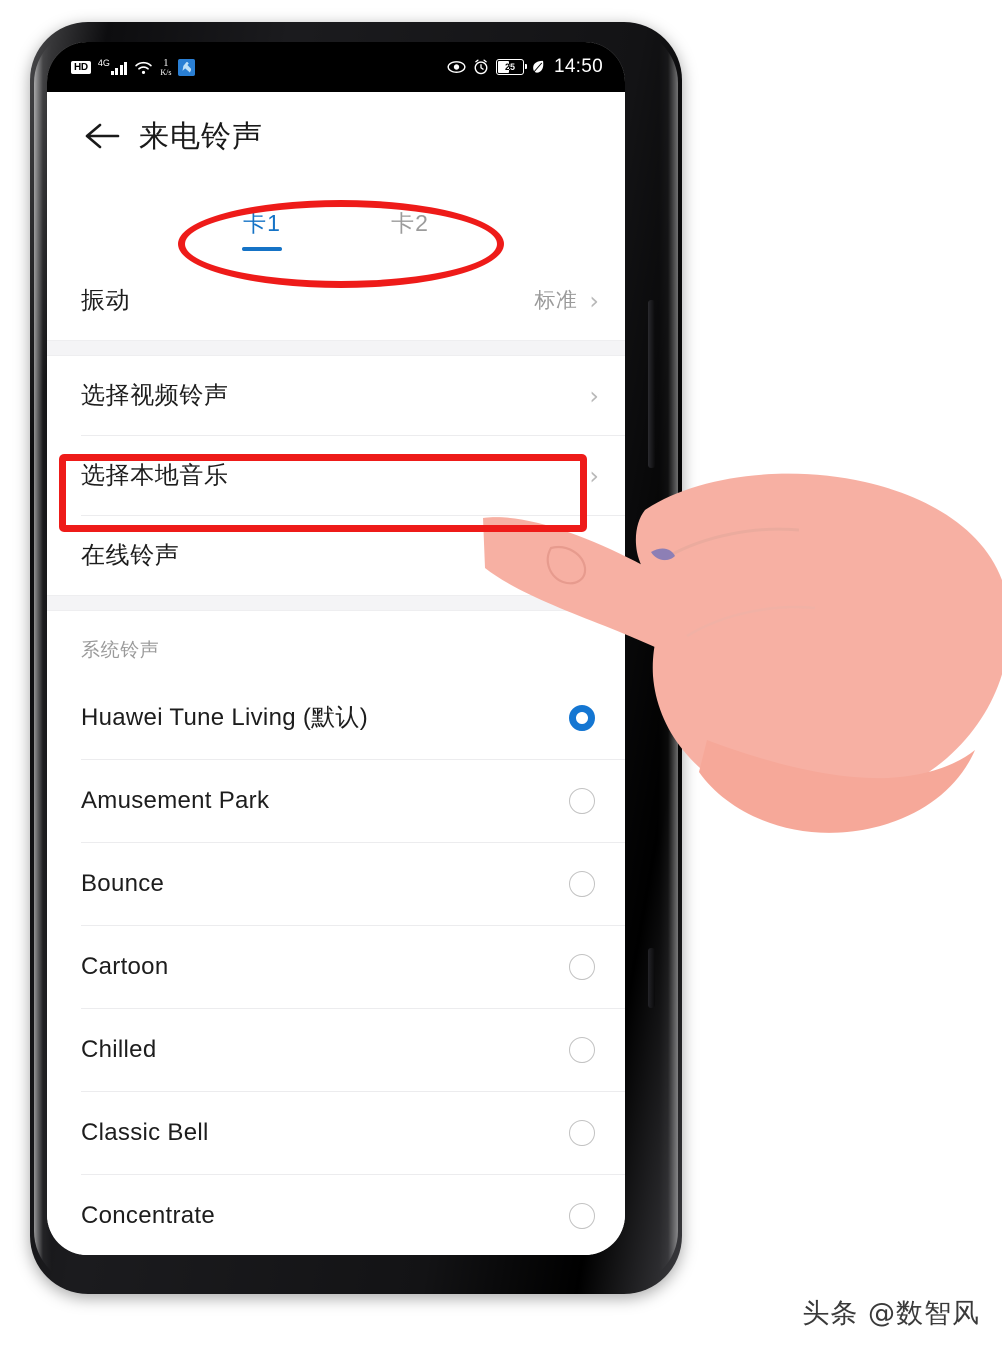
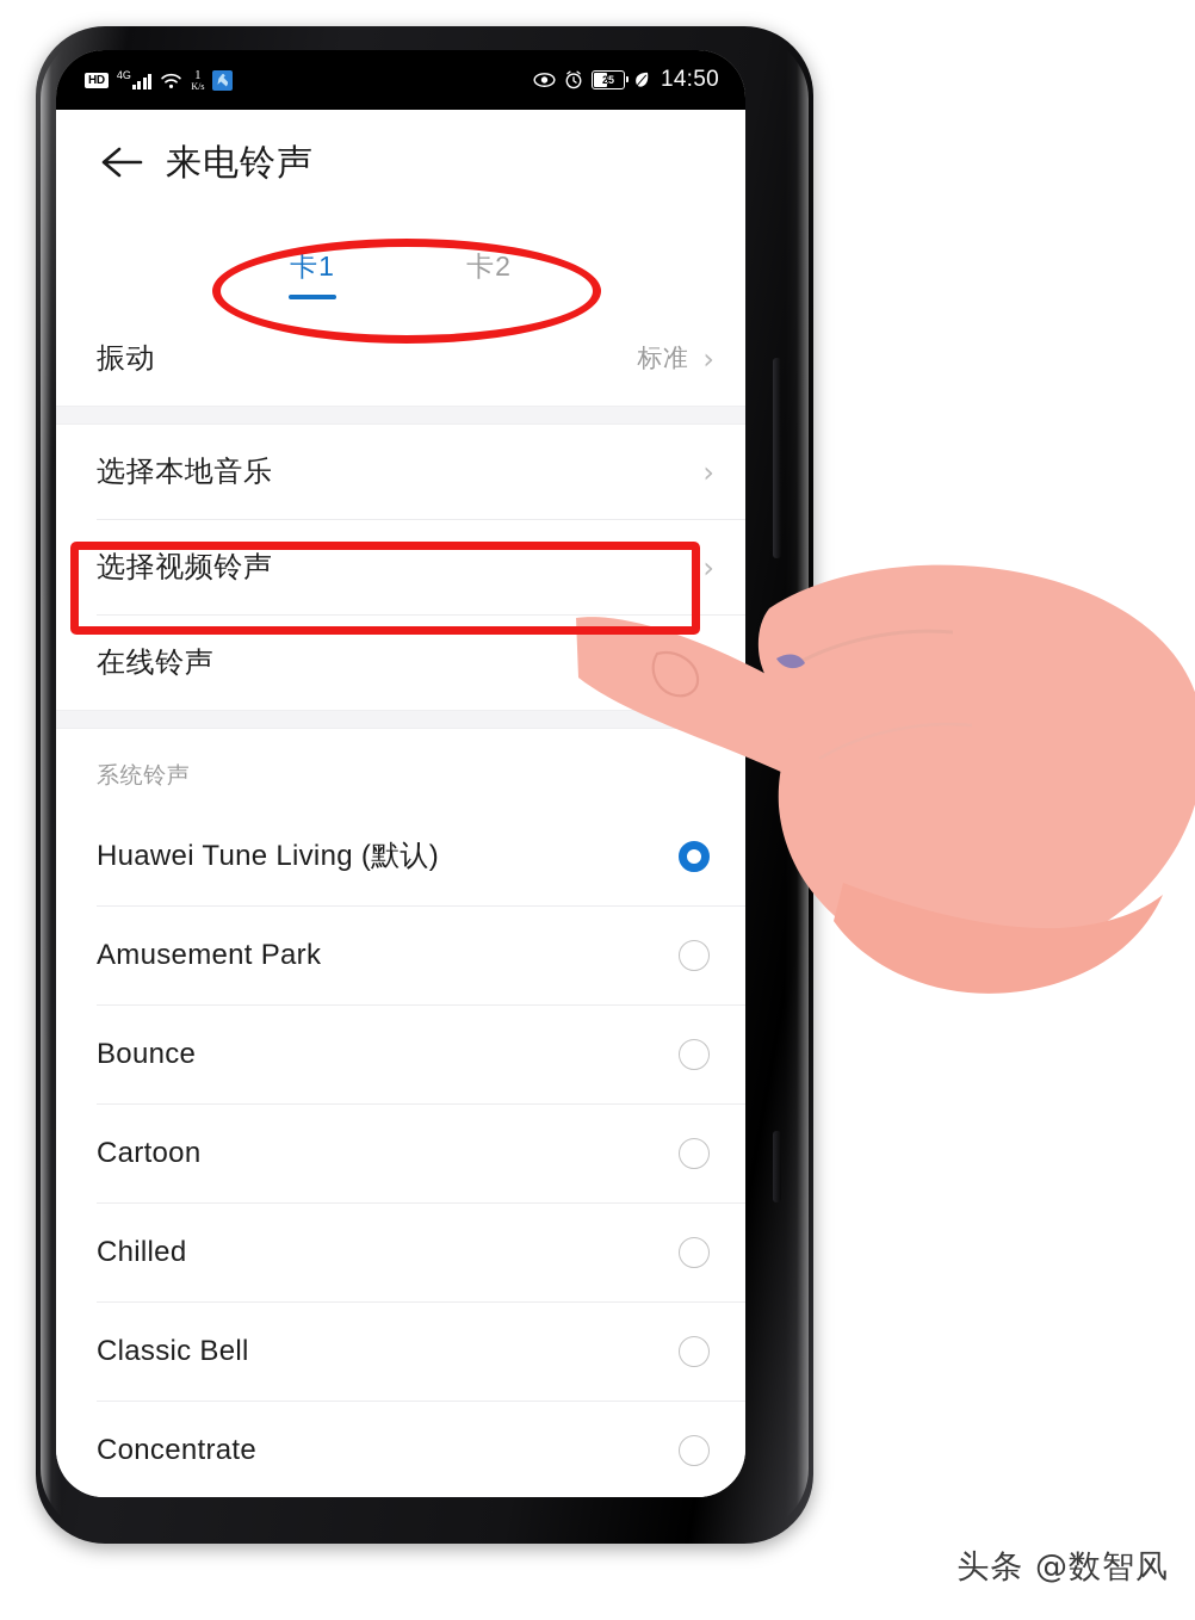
  HD
  4G
  1
  K/s
  25
  14:50
  来电铃声
  卡1
  卡2
  振动
  标准
  ›
- 选择视频铃声
+ 选择本地音乐
  ›
- 选择本地音乐
+ 选择视频铃声
  ›
  在线铃声
  系统铃声
  Huawei Tune Living (默认)
  Amusement Park
  Bounce
  Cartoon
  Chilled
  Classic Bell
  Concentrate
  头条 @数智风
